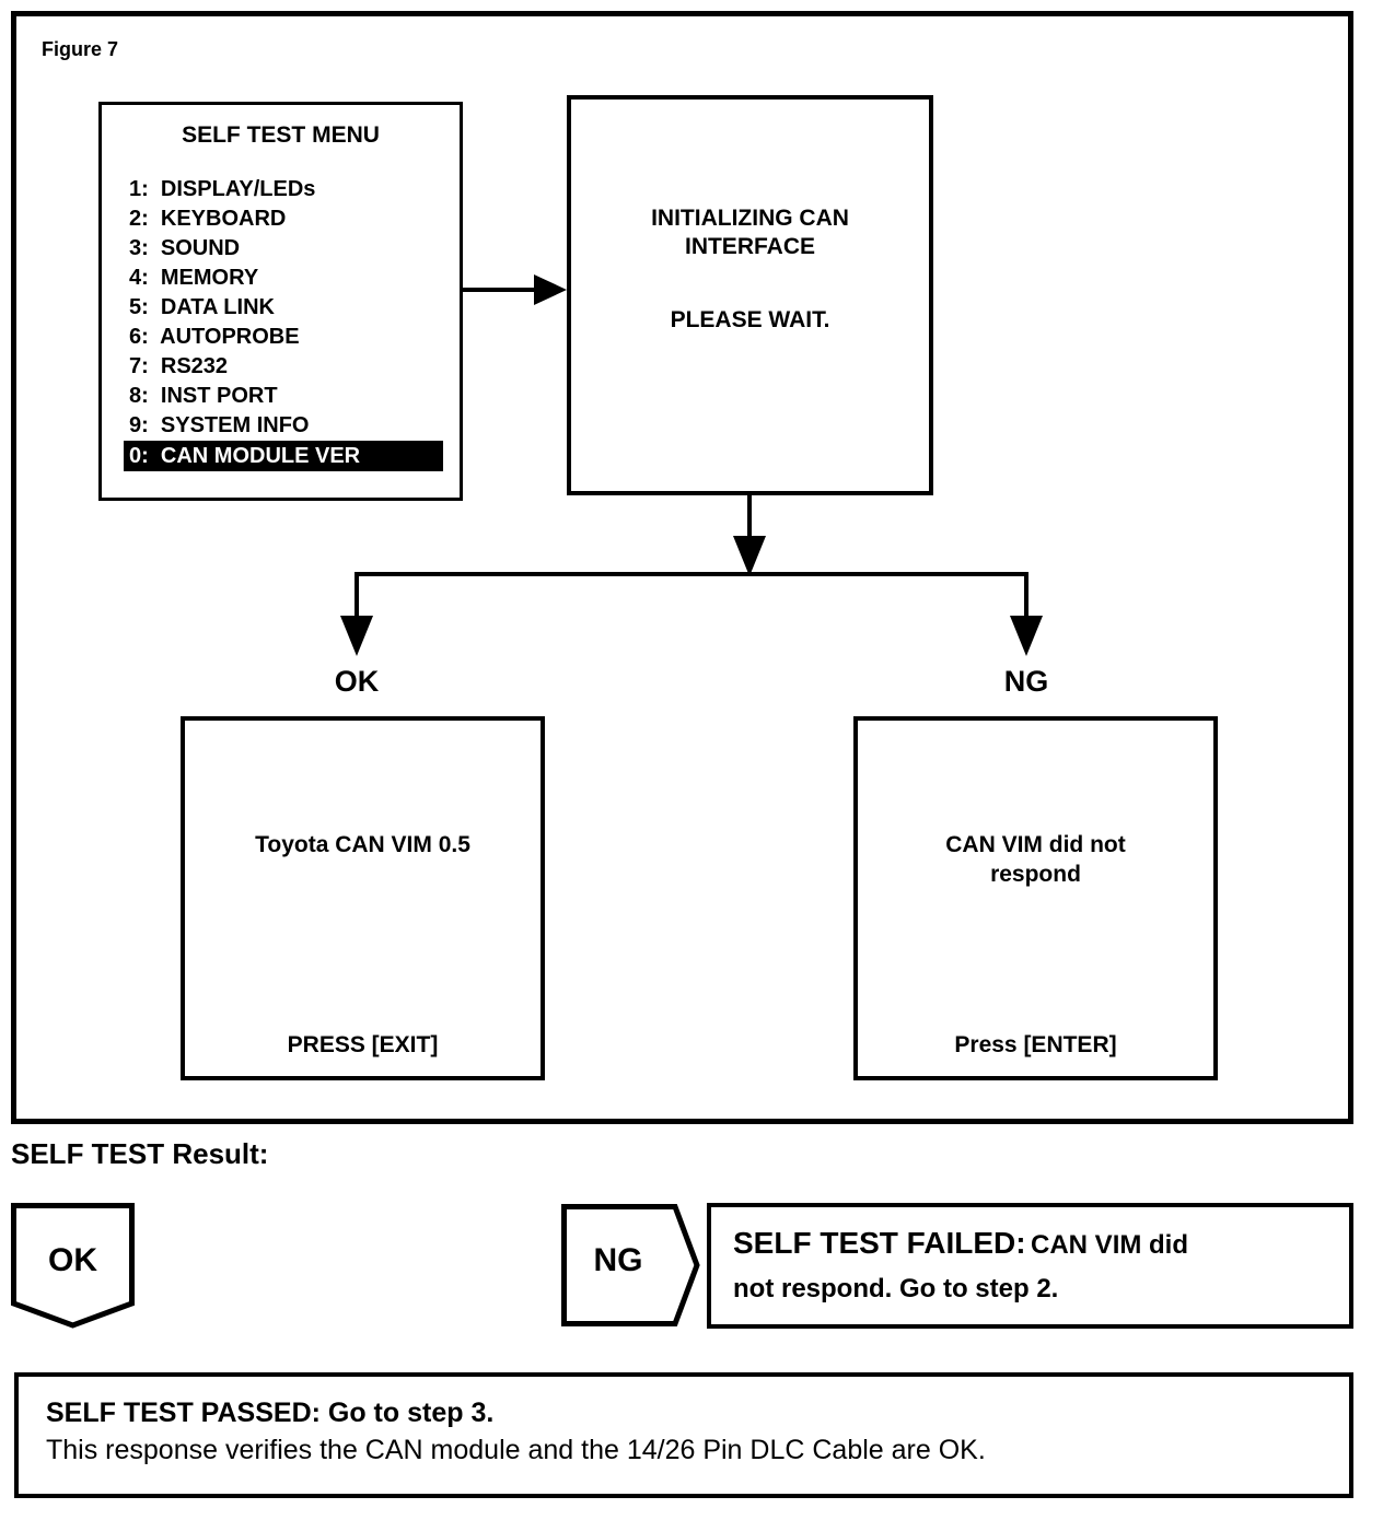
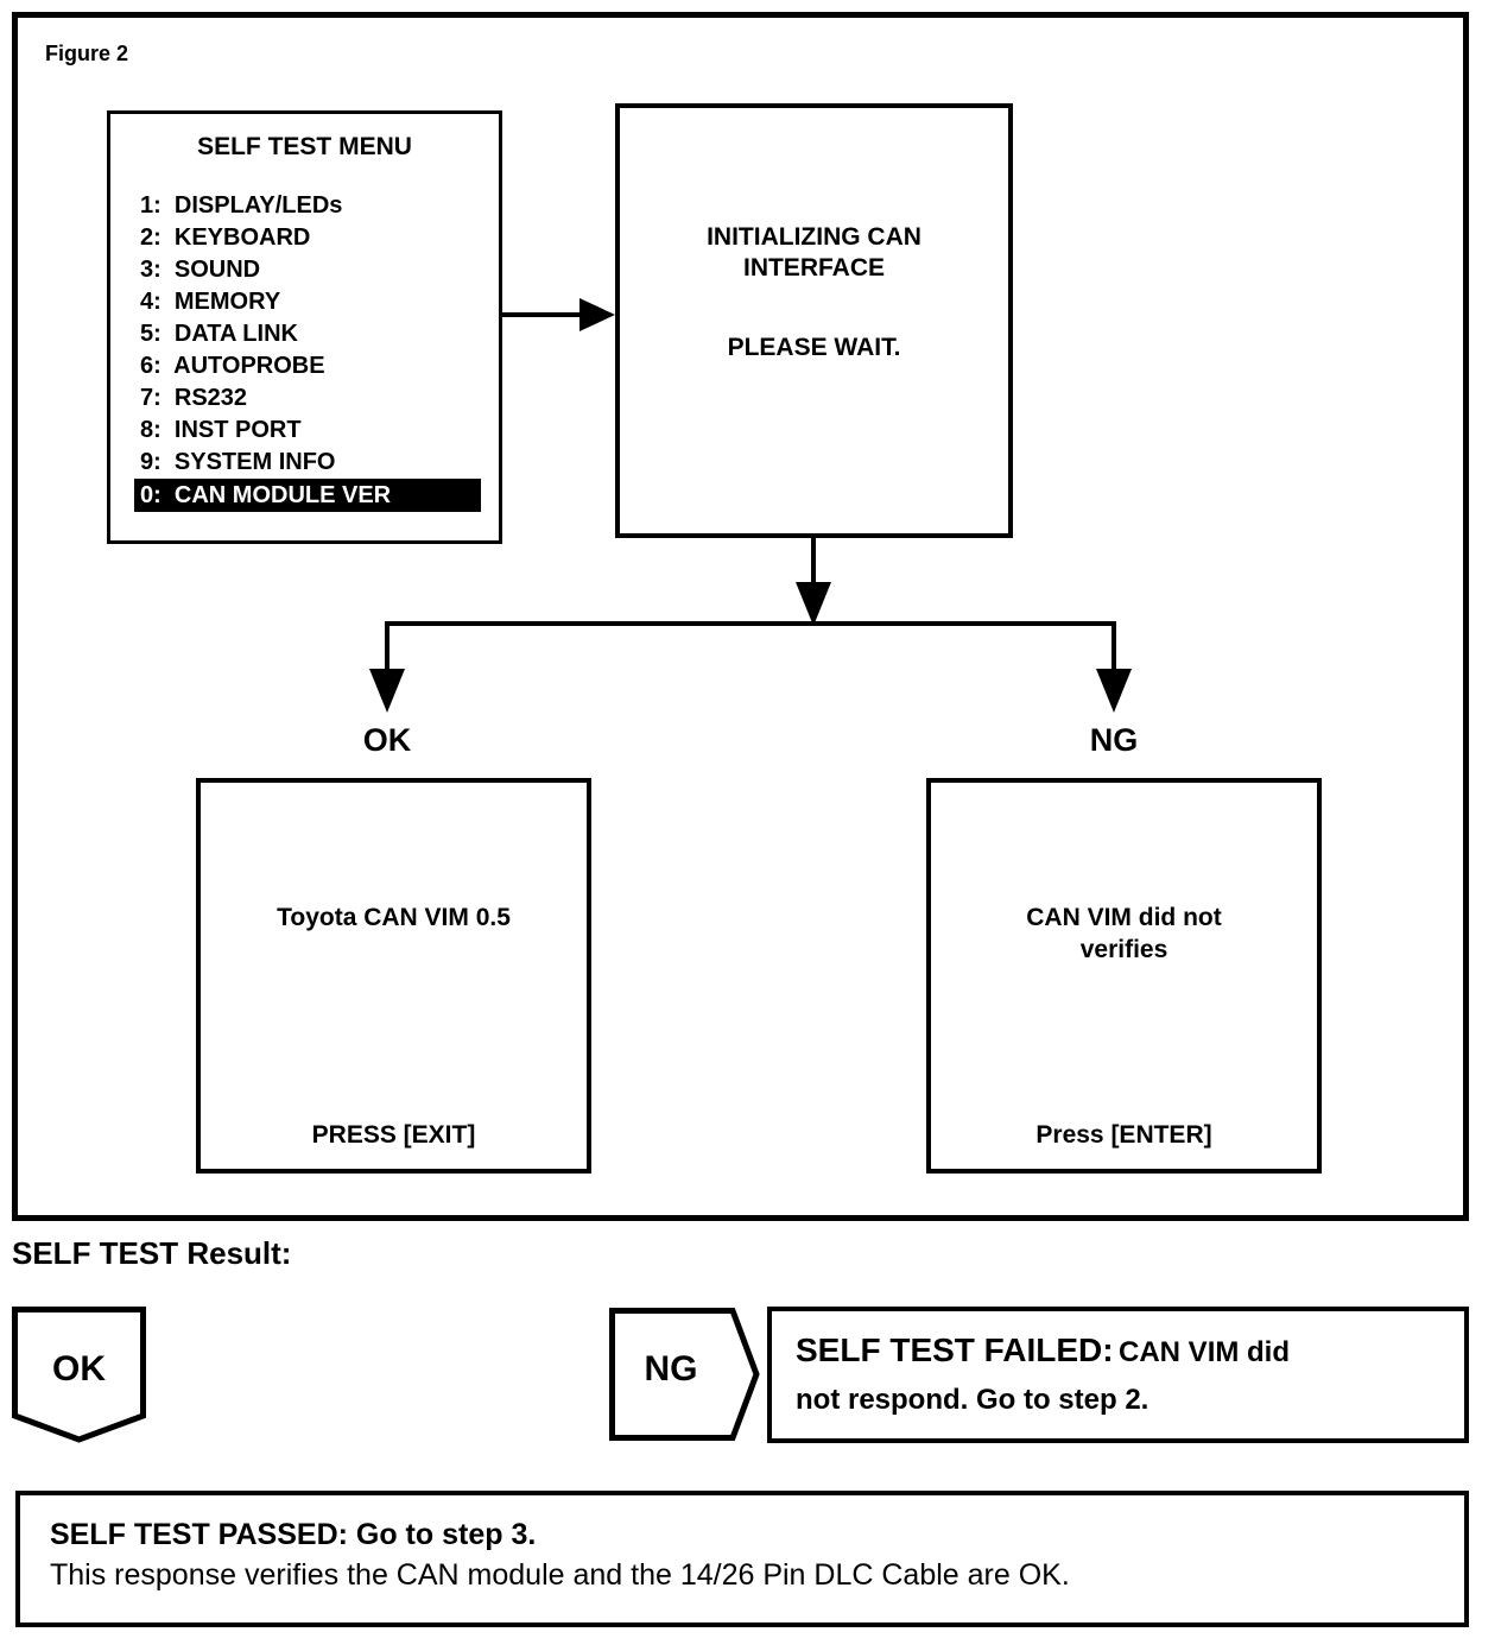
- Figure 7
+ Figure 2
  SELF TEST MENU
  1: DISPLAY/LEDs
  2: KEYBOARD
  3: SOUND
  4: MEMORY
  5: DATA LINK
  6: AUTOPROBE
  7: RS232
  8: INST PORT
  9: SYSTEM INFO
  0: CAN MODULE VER
  INITIALIZING CAN INTERFACE
  PLEASE WAIT.
  OK
  NG
  Toyota CAN VIM 0.5
  PRESS [EXIT]
- CAN VIM did not respond
+ CAN VIM did not verifies
  Press [ENTER]
  SELF TEST Result:
  OK
  NG
  SELF TEST FAILED: CAN VIM did
  not respond. Go to step 2.
  SELF TEST PASSED: Go to step 3.
  This response verifies the CAN module and the 14/26 Pin DLC Cable are OK.
